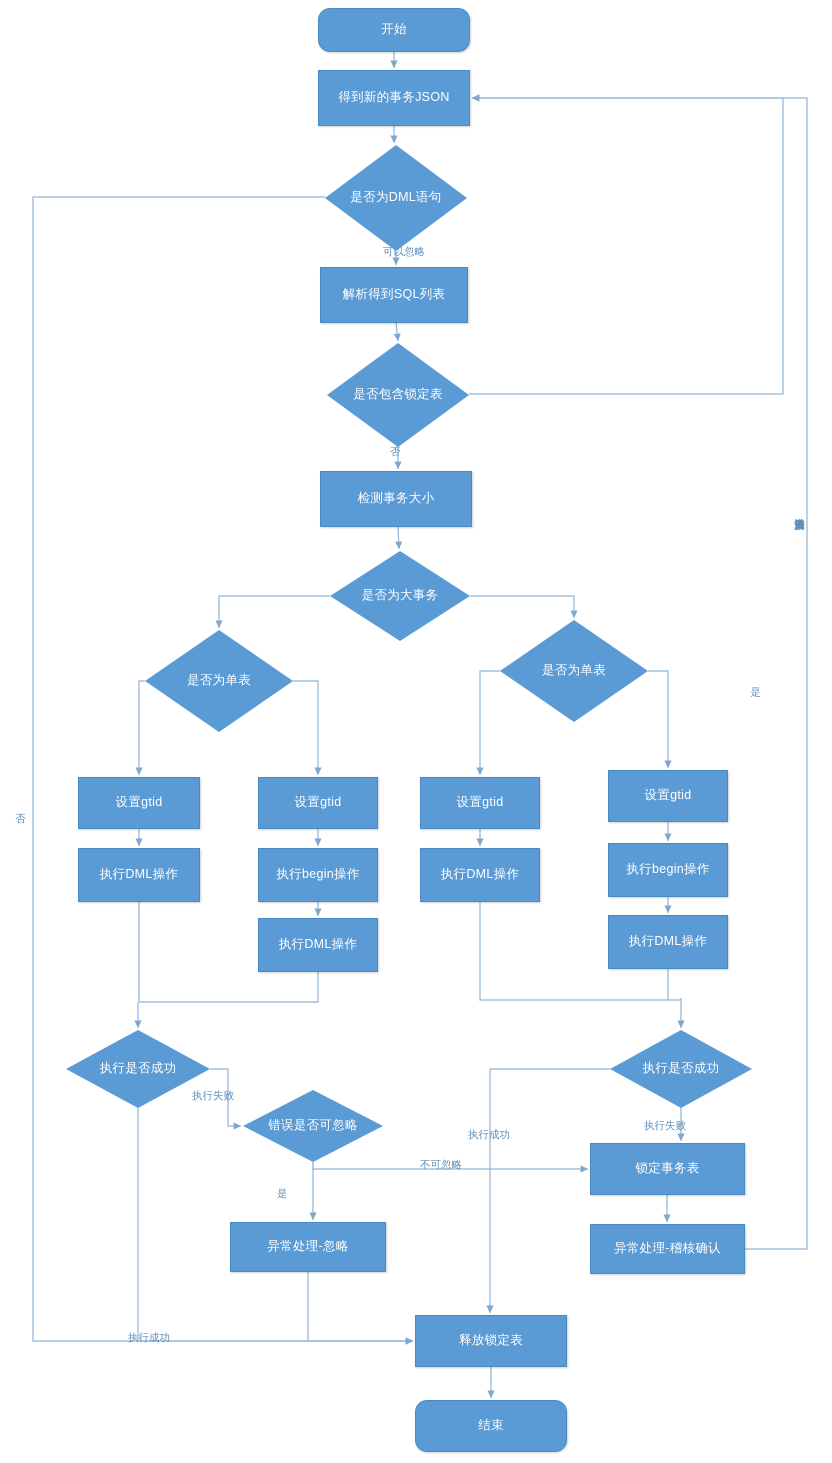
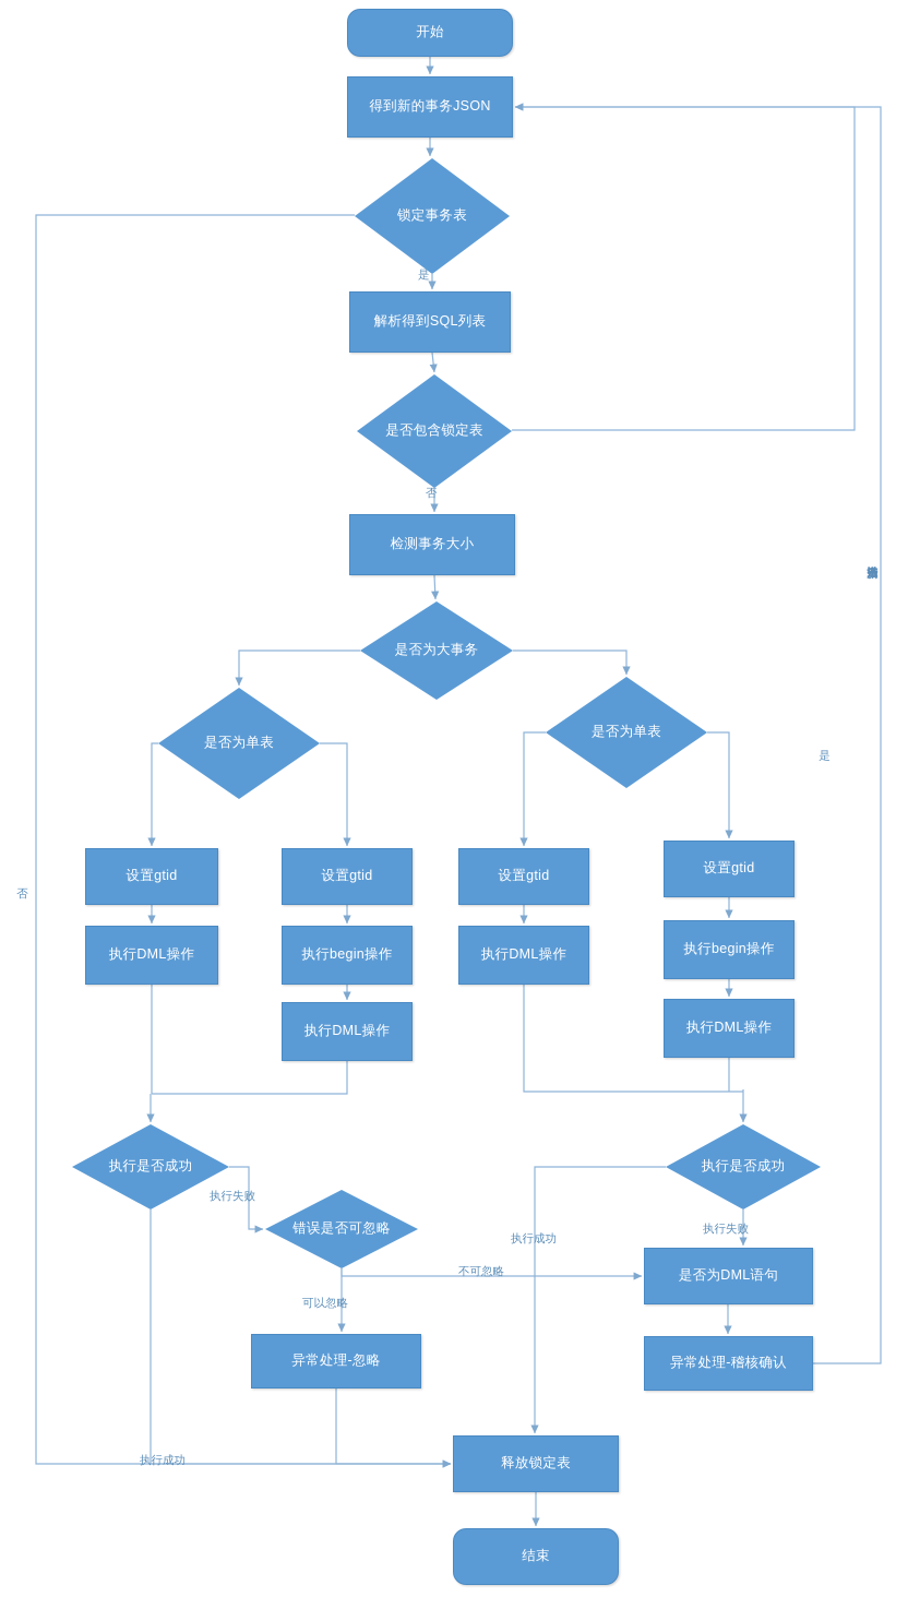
  开始
  得到新的事务JSON
- 是否为DML语句
+ 锁定事务表
  解析得到SQL列表
  是否包含锁定表
  检测事务大小
  是否为大事务
  是否为单表
  是否为单表
  设置gtid
  执行DML操作
  设置gtid
  执行begin操作
  执行DML操作
  设置gtid
  执行DML操作
  设置gtid
  执行begin操作
  执行DML操作
  执行是否成功
  执行是否成功
  错误是否可忽略
- 锁定事务表
+ 是否为DML语句
  异常处理-忽略
  异常处理-稽核确认
  释放锁定表
  结束
- 可以忽略
+ 是
  否
  执行失败
- 是
+ 可以忽略
  不可忽略
  执行成功
  执行失败
  执行成功
